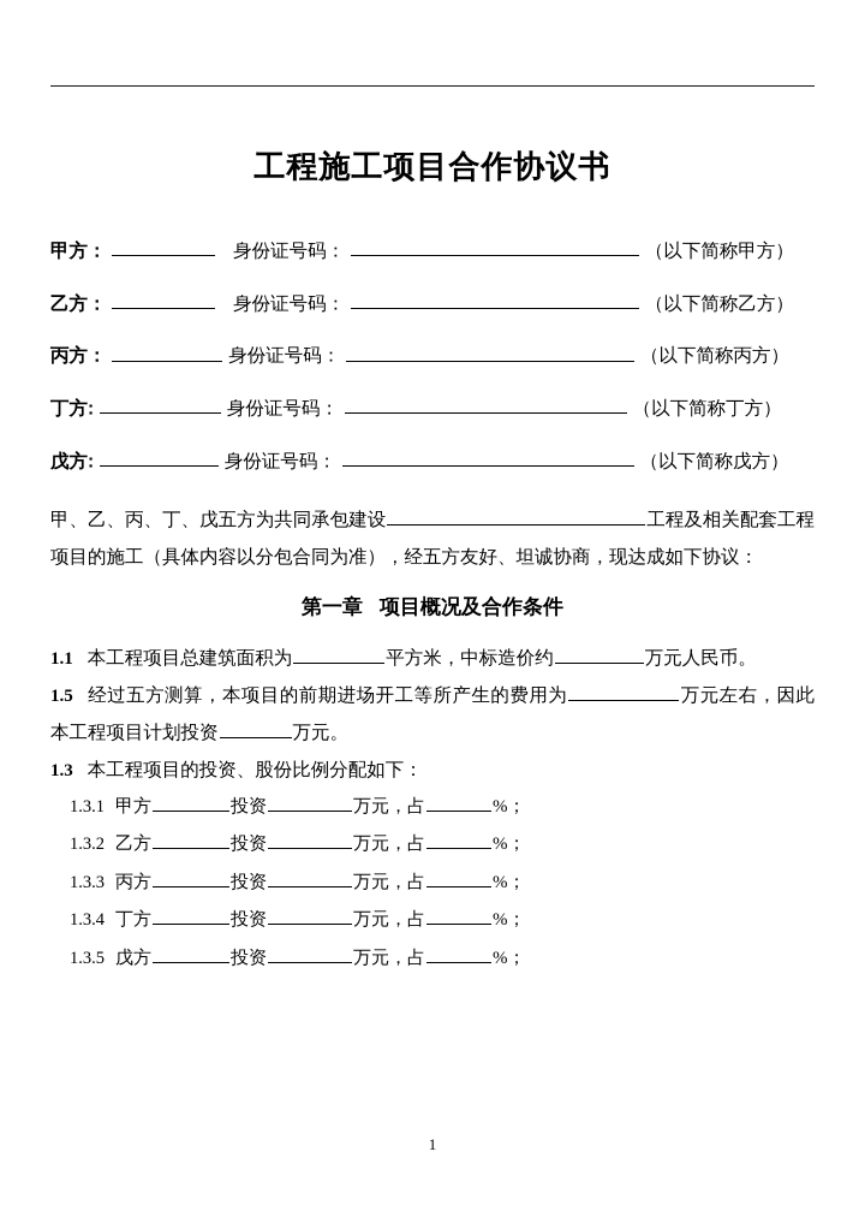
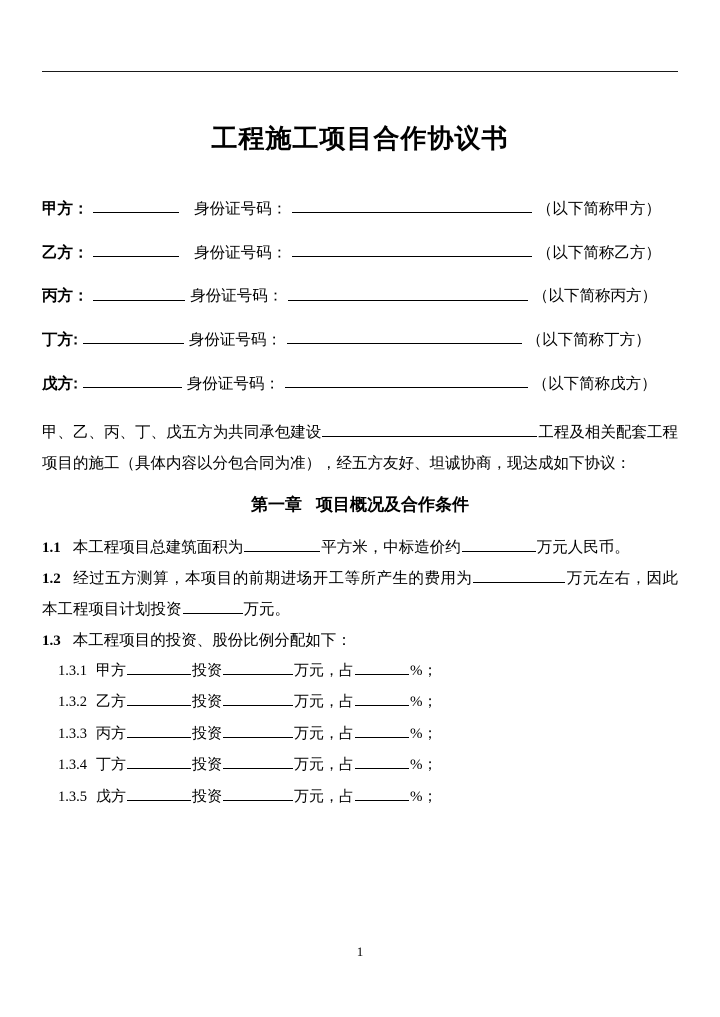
  工程施工项目合作协议书
  甲方： 身份证号码： （以下简称甲方）
  乙方： 身份证号码： （以下简称乙方）
  丙方： 身份证号码： （以下简称丙方）
  丁方: 身份证号码： （以下简称丁方）
  戊方: 身份证号码： （以下简称戊方）
  甲、乙、丙、丁、戊五方为共同承包建设 工程及相关配套工程项目的施工（具体内容以分包合同为准），经五方友好、坦诚协商，现达成如下协议：
  第一章 项目概况及合作条件
  1.1 本工程项目总建筑面积为 平方米，中标造价约 万元人民币。
- 1.5 经过五方测算，本项目的前期进场开工等所产生的费用为 万元左右，因此本工程项目计划投资 万元。
+ 1.2 经过五方测算，本项目的前期进场开工等所产生的费用为 万元左右，因此本工程项目计划投资 万元。
  1.3 本工程项目的投资、股份比例分配如下：
  1.3.1 甲方 投资 万元，占 %；
  1.3.2 乙方 投资 万元，占 %；
  1.3.3 丙方 投资 万元，占 %；
  1.3.4 丁方 投资 万元，占 %；
  1.3.5 戊方 投资 万元，占 %；
  1
